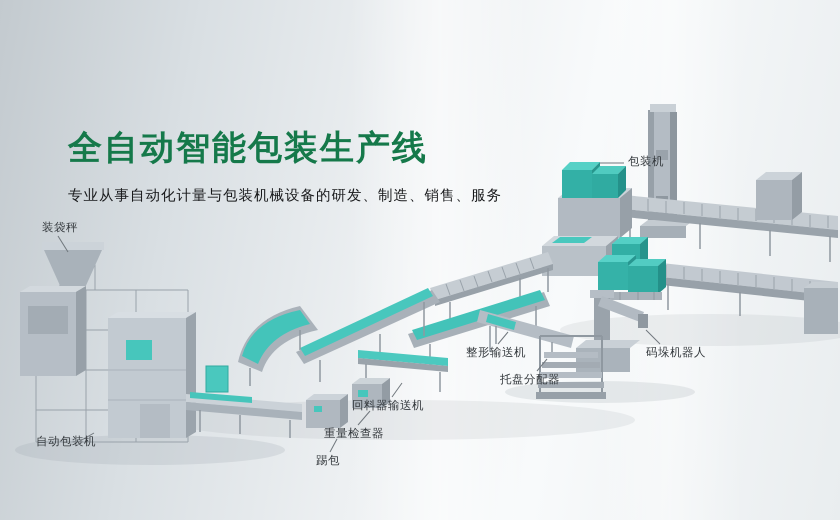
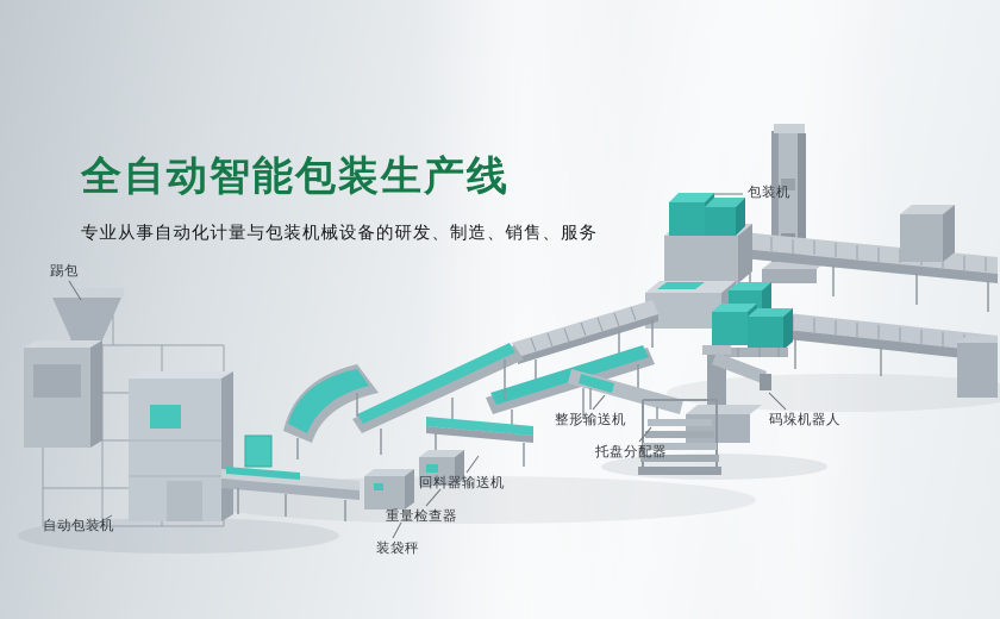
  全自动智能包装生产线
  专业从事自动化计量与包装机械设备的研发、制造、销售、服务
- 装袋秤
+ 踢包
  包装机
  整形输送机
  托盘分配器
  码垛机器人
  回料器输送机
  重量检查器
- 踢包
+ 装袋秤
  自动包装机
